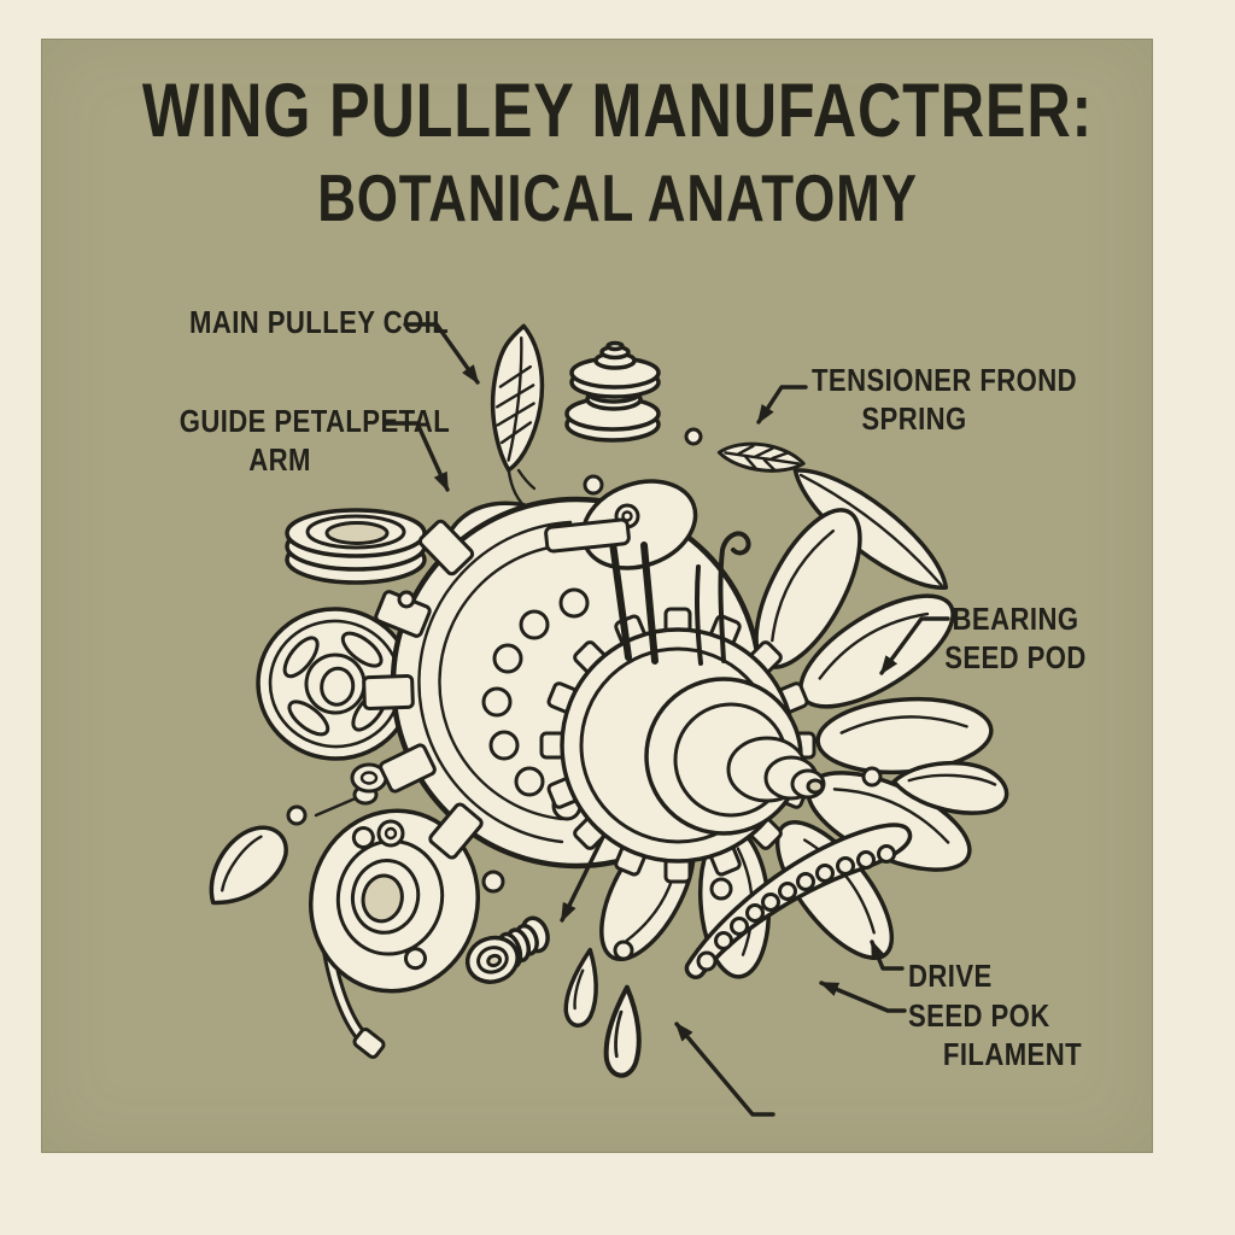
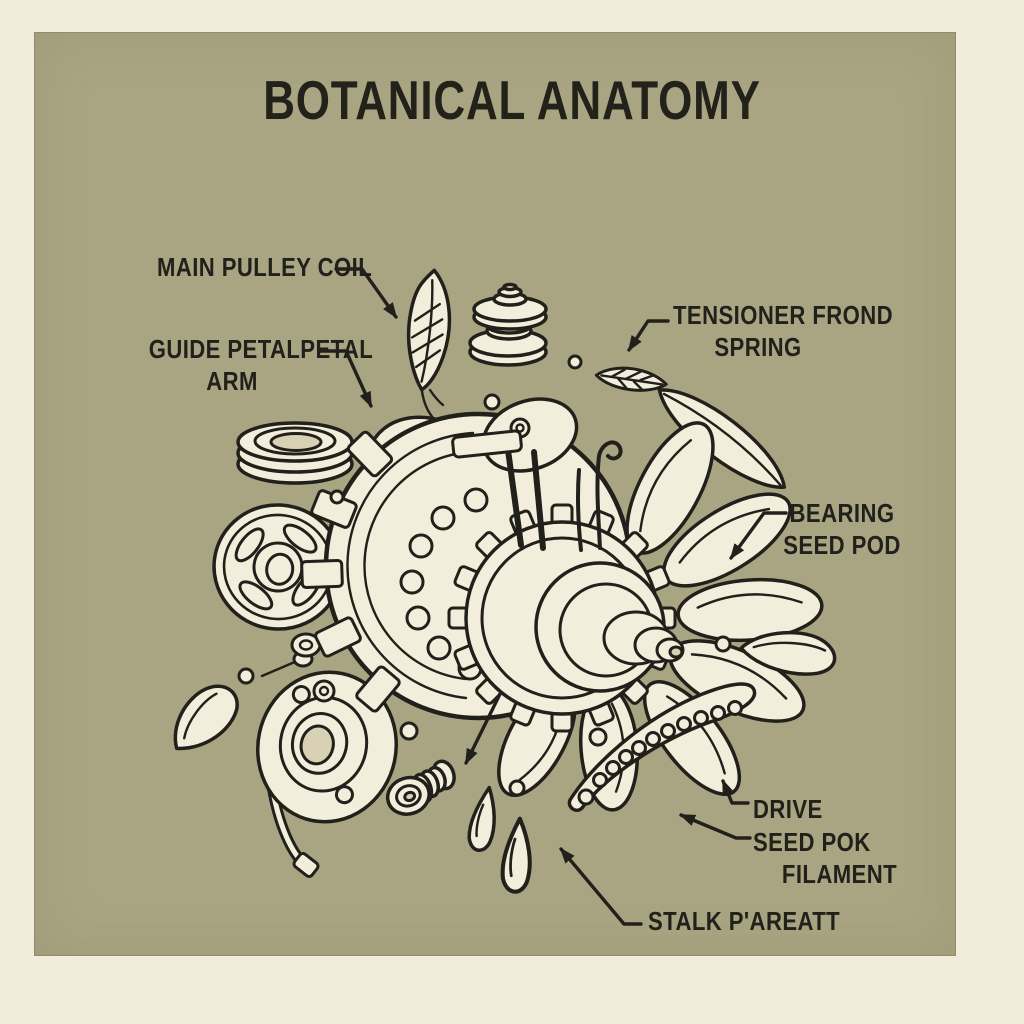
- WING PULLEY MANUFACTRER:
  BOTANICAL ANATOMY
  MAIN PULLEY COIL
  GUIDE PETALPETAL
  ARM
  TENSIONER FROND
  SPRING
  BEARING
  SEED POD
  DRIVE
  SEED POK
  FILAMENT
+ STALK P'AREATT
